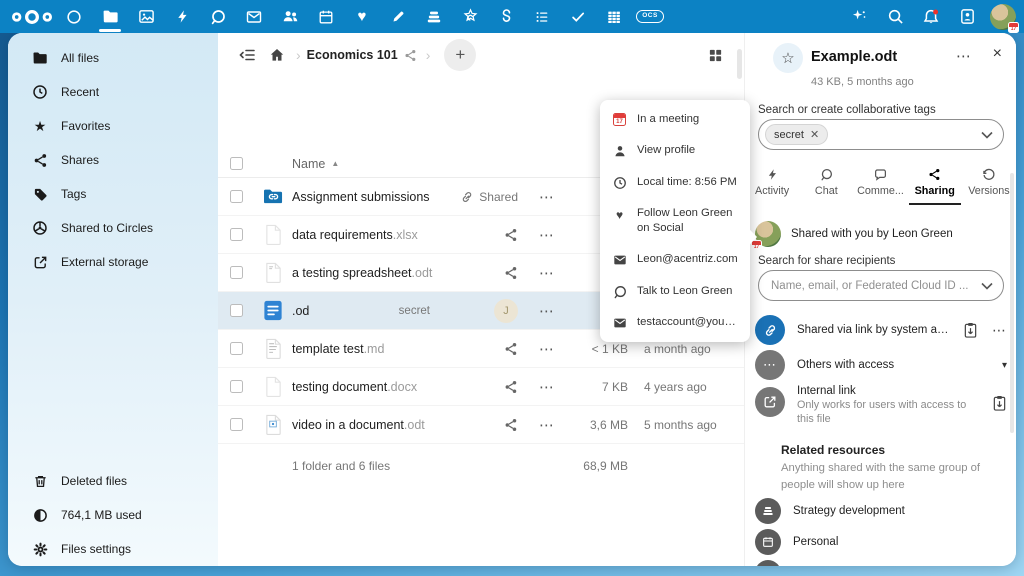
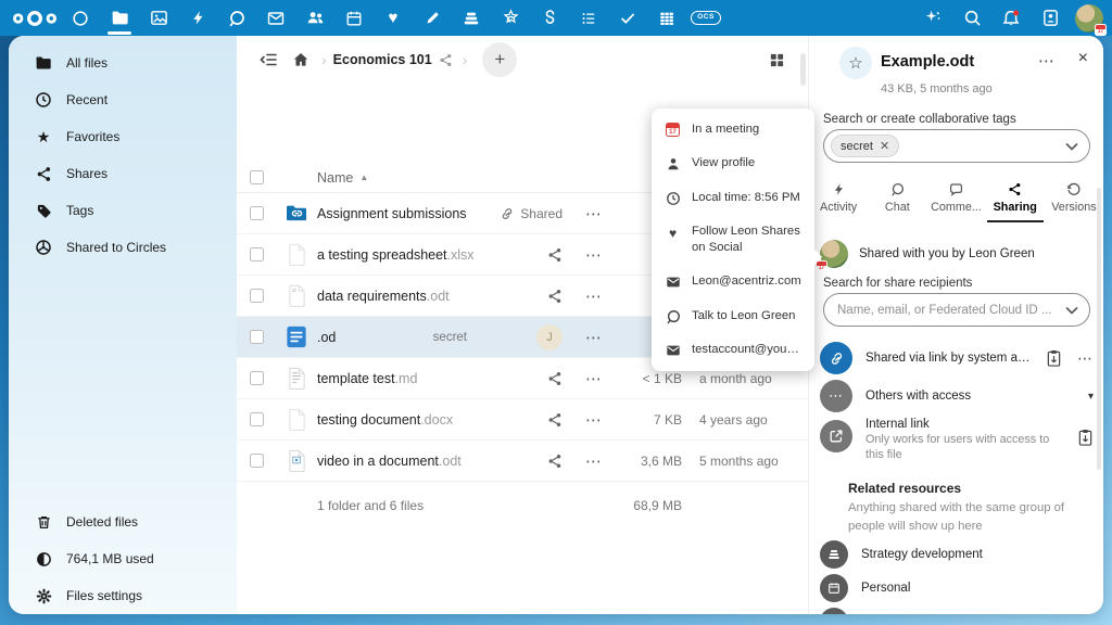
  ♥
  All files
  Recent
  ★
  Favorites
  Shares
  Tags
  Shared to Circles
- External storage
  Deleted files
  764,1 MB used
  Files settings
  ›
  Economics 101
  ›
  +
  Name
  ▲
  Assignment submissions
  Shared
  ⋯
- data requirements
+ a testing spreadsheet
  .xlsx
  ⋯
- a testing spreadsheet
+ data requirements
  .odt
  ⋯
  .od
  secret
  J
  ⋯
  template test
  .md
  ⋯
  < 1 KB
  a month ago
  testing document
  .docx
  ⋯
  7 KB
  4 years ago
  video in a document
  .odt
  ⋯
  3,6 MB
  5 months ago
  1 folder and 6 files
  68,9 MB
  In a meeting
  View profile
  Local time: 8:56 PM
  ♥
- Follow Leon Green on Social
+ Follow Leon Shares on Social
  Leon@acentriz.com
  Talk to Leon Green
  testaccount@yourit.
  ☆
  Example.odt
  43 KB, 5 months ago
  ⋯
  ×
  Search or create collaborative tags
  secret
  ✕
  Activity
  Chat
  Comme...
  Sharing
  Versions
  Shared with you by Leon Green
  Search for share recipients
  Name, email, or Federated Cloud ID ...
  Shared via link by system adm
  ⋯
  ⋯
  Others with access
  ▾
  Internal link
  Only works for users with access to this file
  Related resources
  Anything shared with the same group of people will show up here
  Strategy development
  Personal
